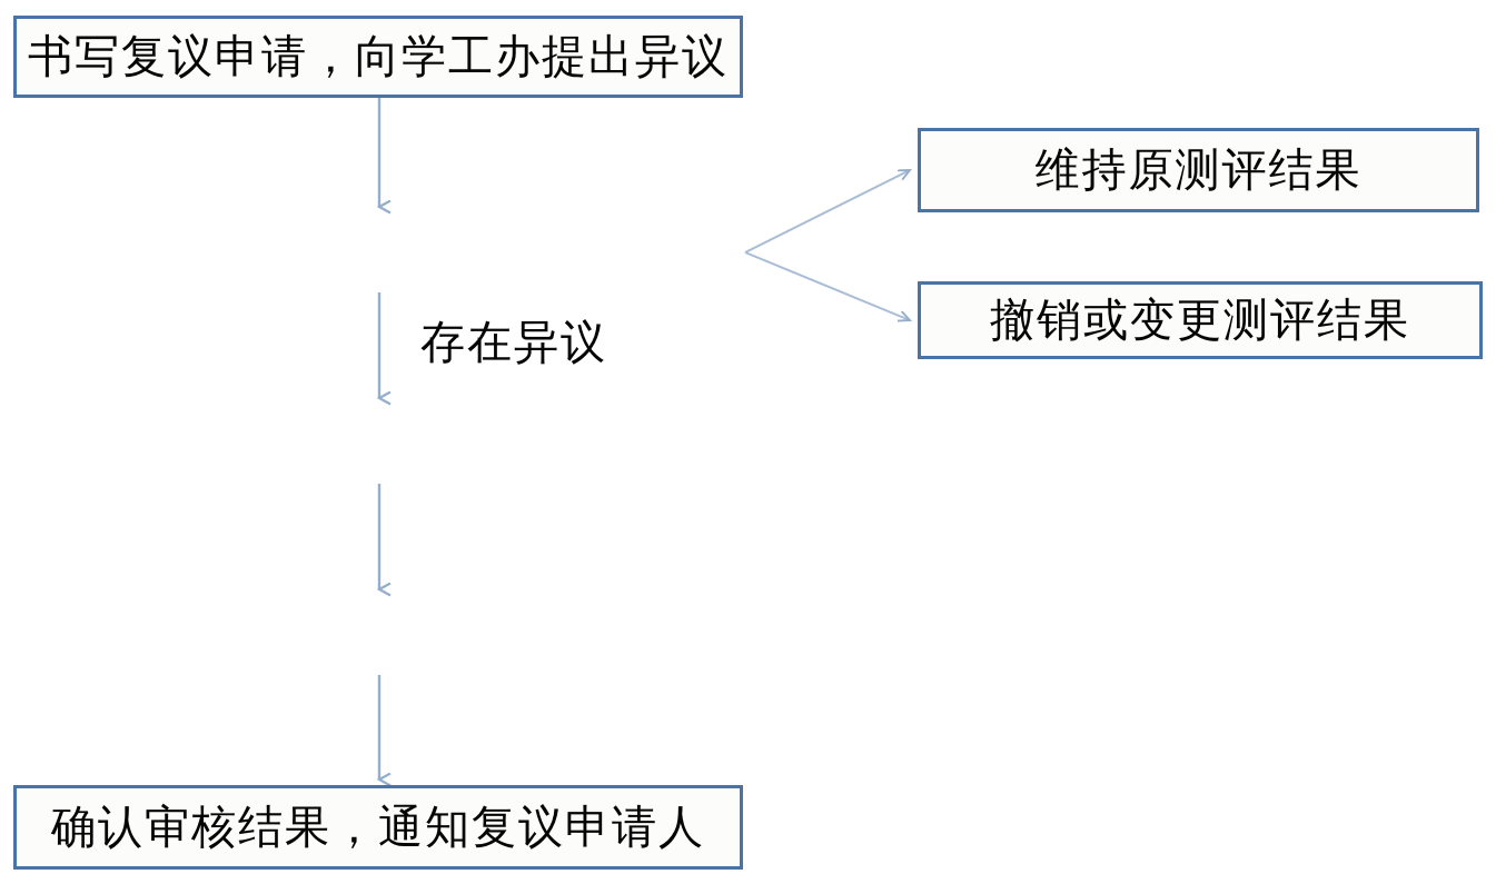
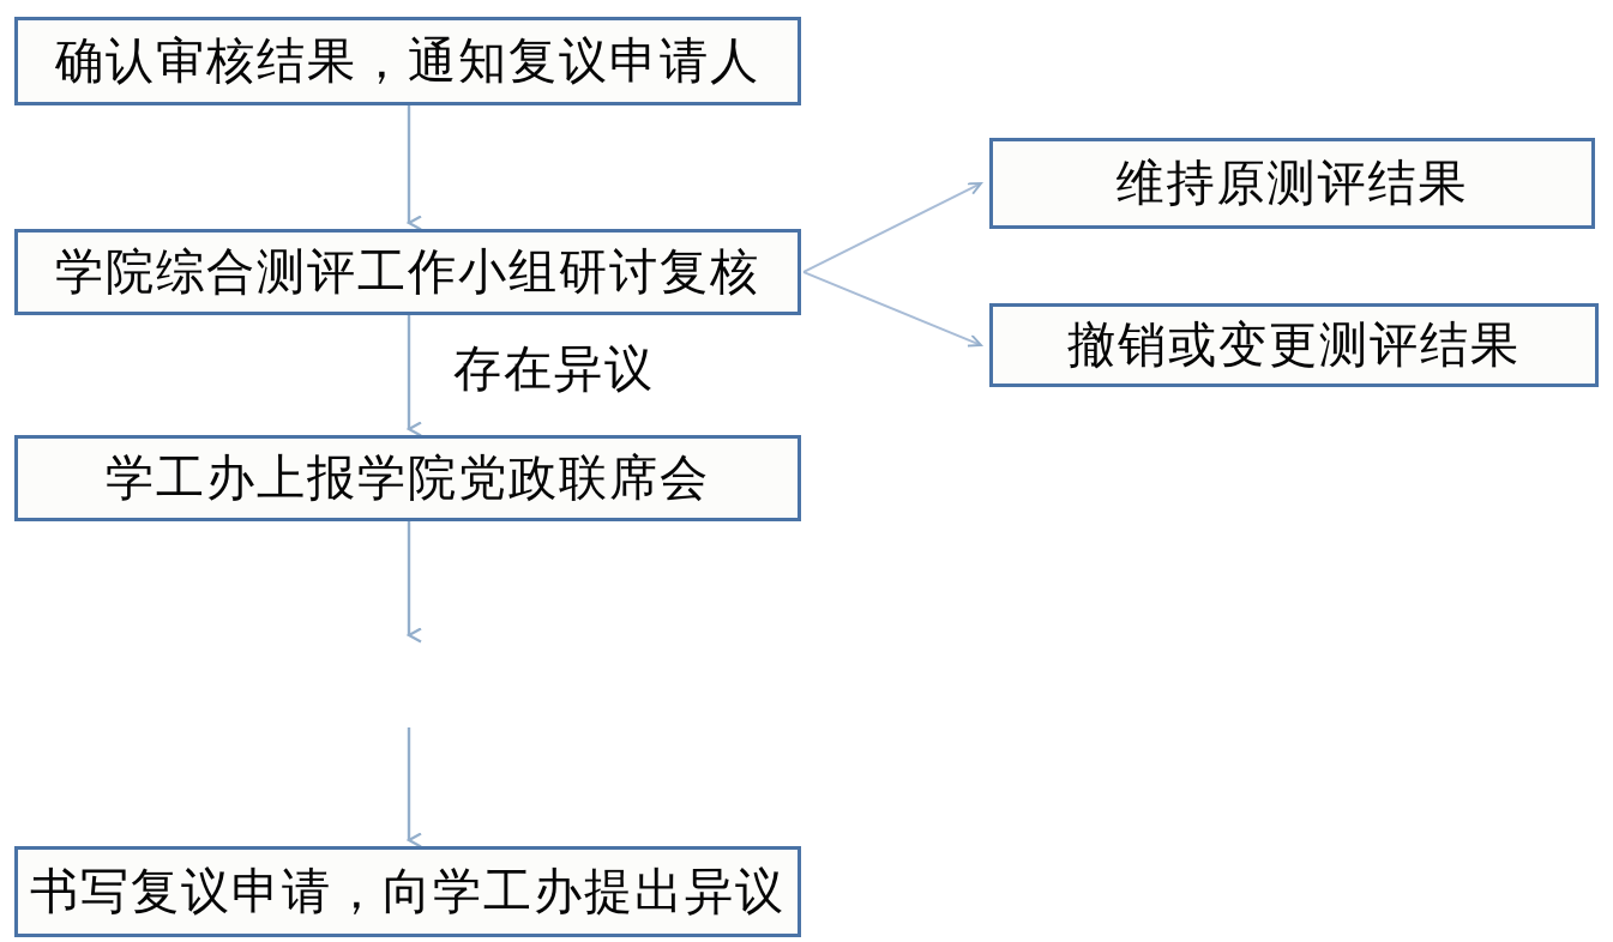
- 书写复议申请，向学工办提出异议
+ 确认审核结果，通知复议申请人
+ 学院综合测评工作小组研讨复核
+ 学工办上报学院党政联席会
- 确认审核结果，通知复议申请人
+ 书写复议申请，向学工办提出异议
  维持原测评结果
  撤销或变更测评结果
  存在异议
